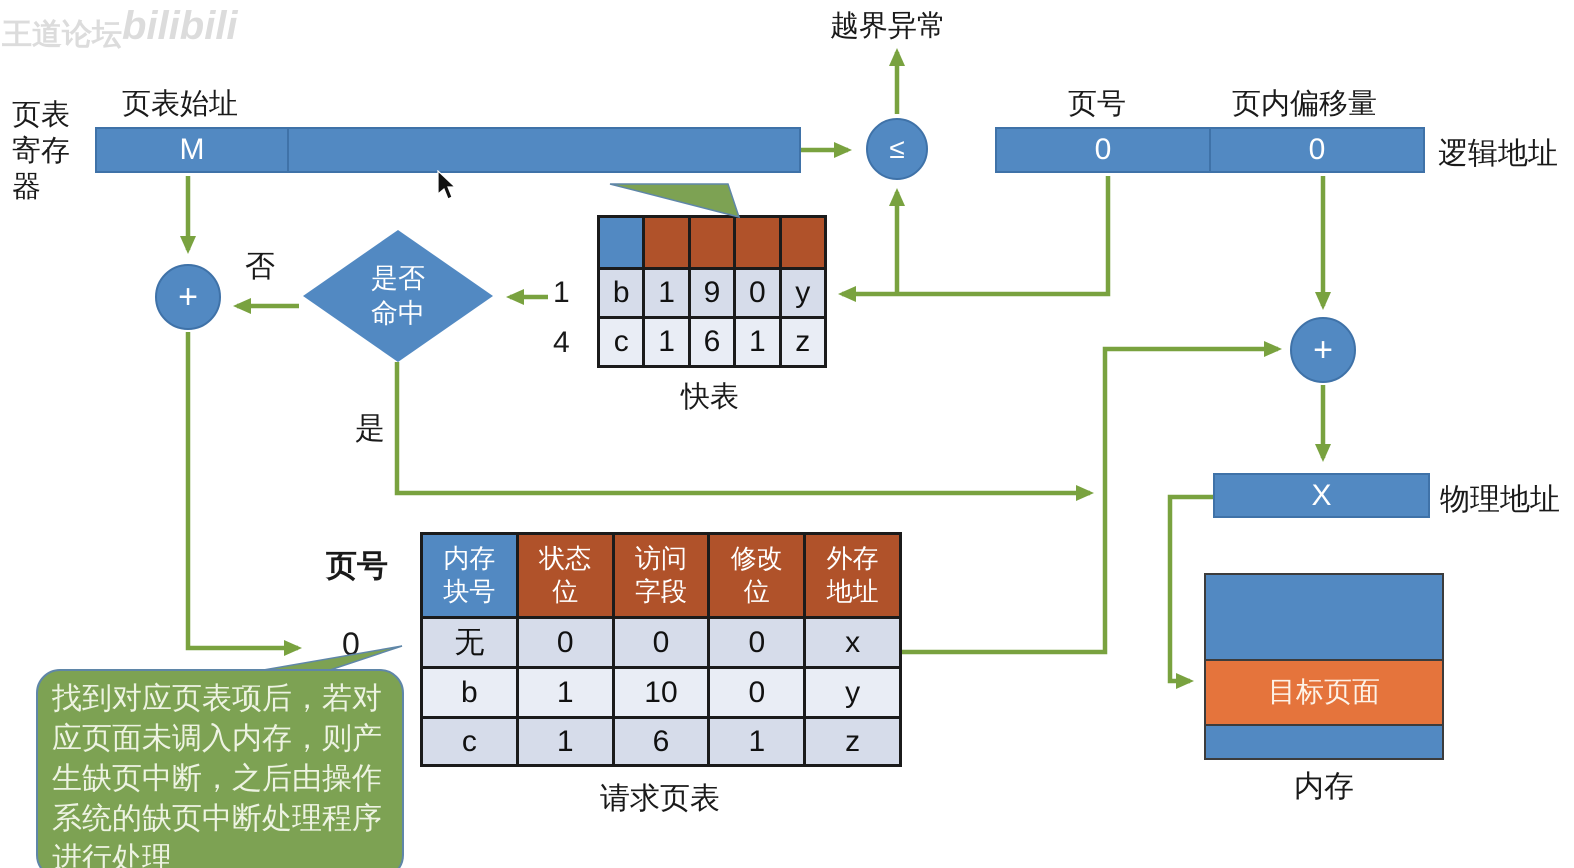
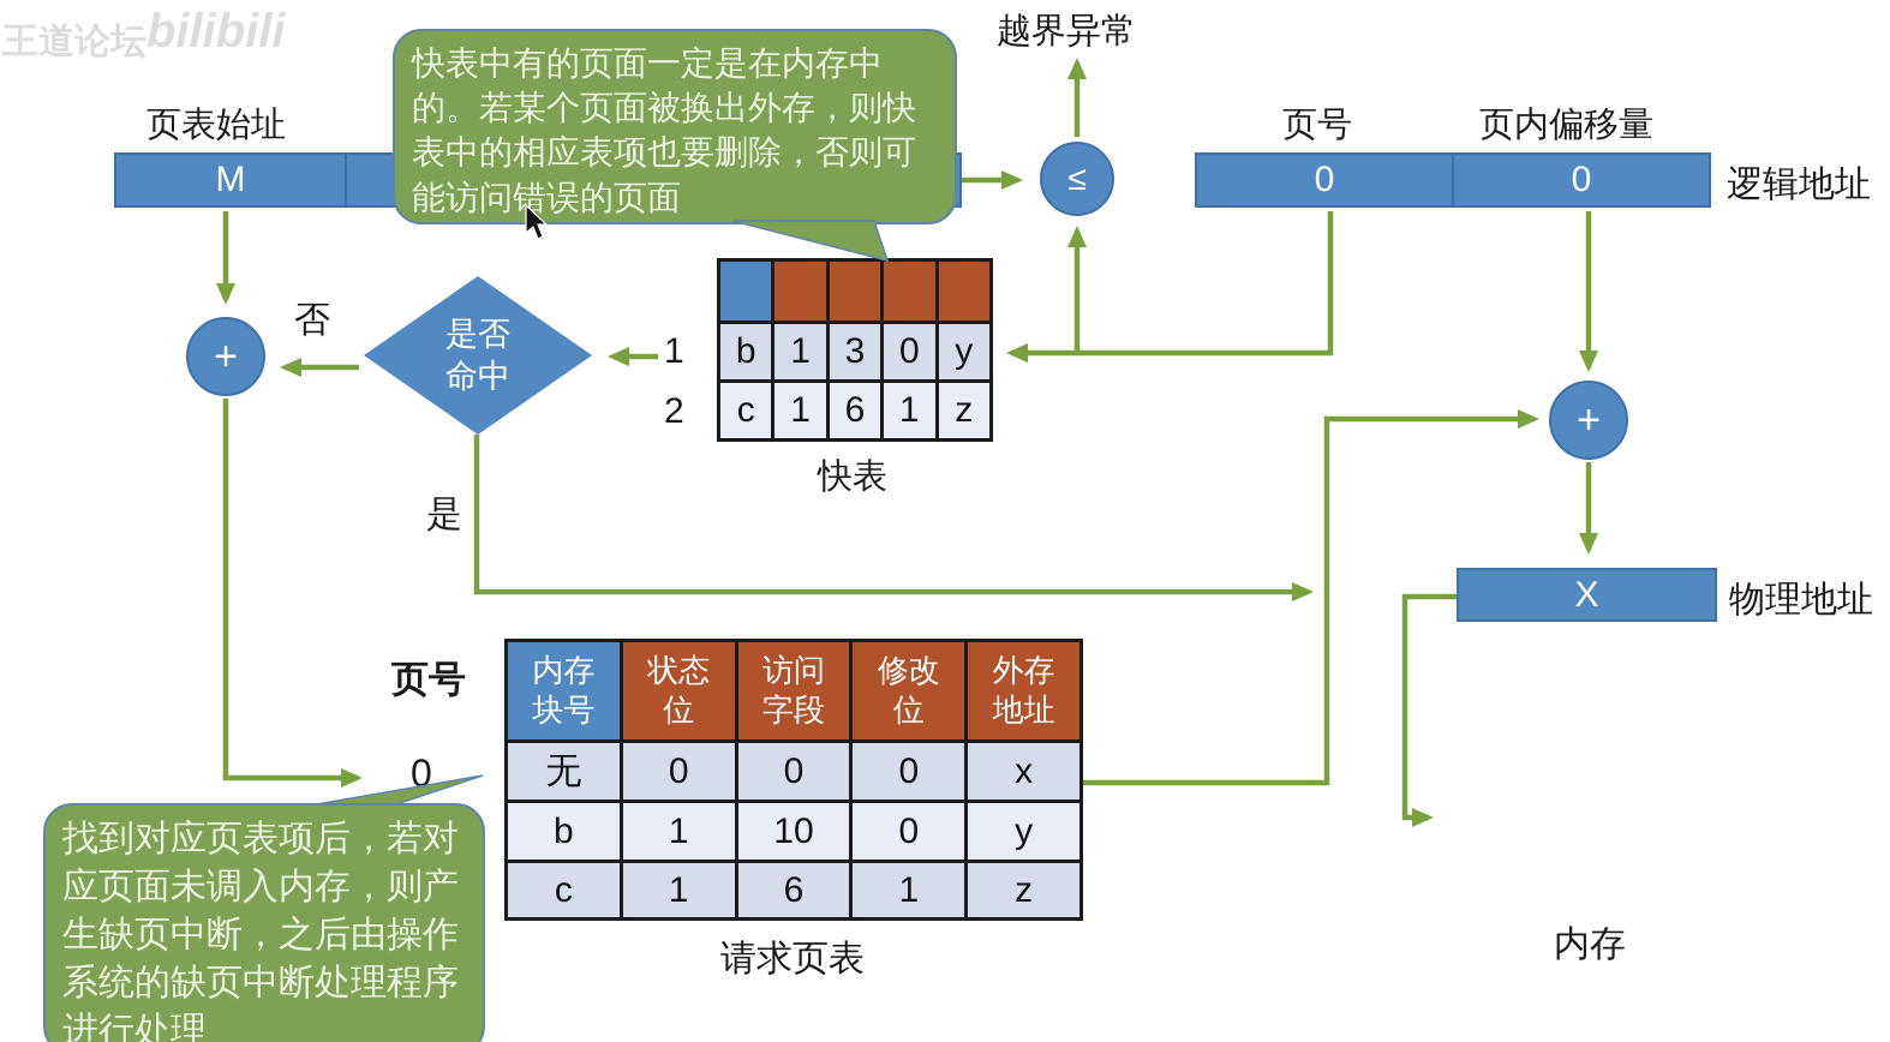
  王道论坛
  bilibili
- 页表寄存器
  页表始址
  M
  越界异常
  ≤
  页号
  页内偏移量
  0
  0
  逻辑地址
  +
  否
  是否命中
  是
  1
- 4
+ 2
- b	1	9	0	y
+ b	1	3	0	y
  c	1	6	1	z
  快表
+ 快表中有的页面一定是在内存中的。若某个页面被换出外存，则快表中的相应表项也要删除，否则可能访问错误的页面
  页号
  0
  内存块号	状态位	访问字段	修改位	外存地址
  无	0	0	0	x
  b	1	10	0	y
  c	1	6	1	z
  请求页表
  找到对应页表项后，若对应页面未调入内存，则产生缺页中断，之后由操作系统的缺页中断处理程序进行处理
  +
  X
  物理地址
- 目标页面
  内存
